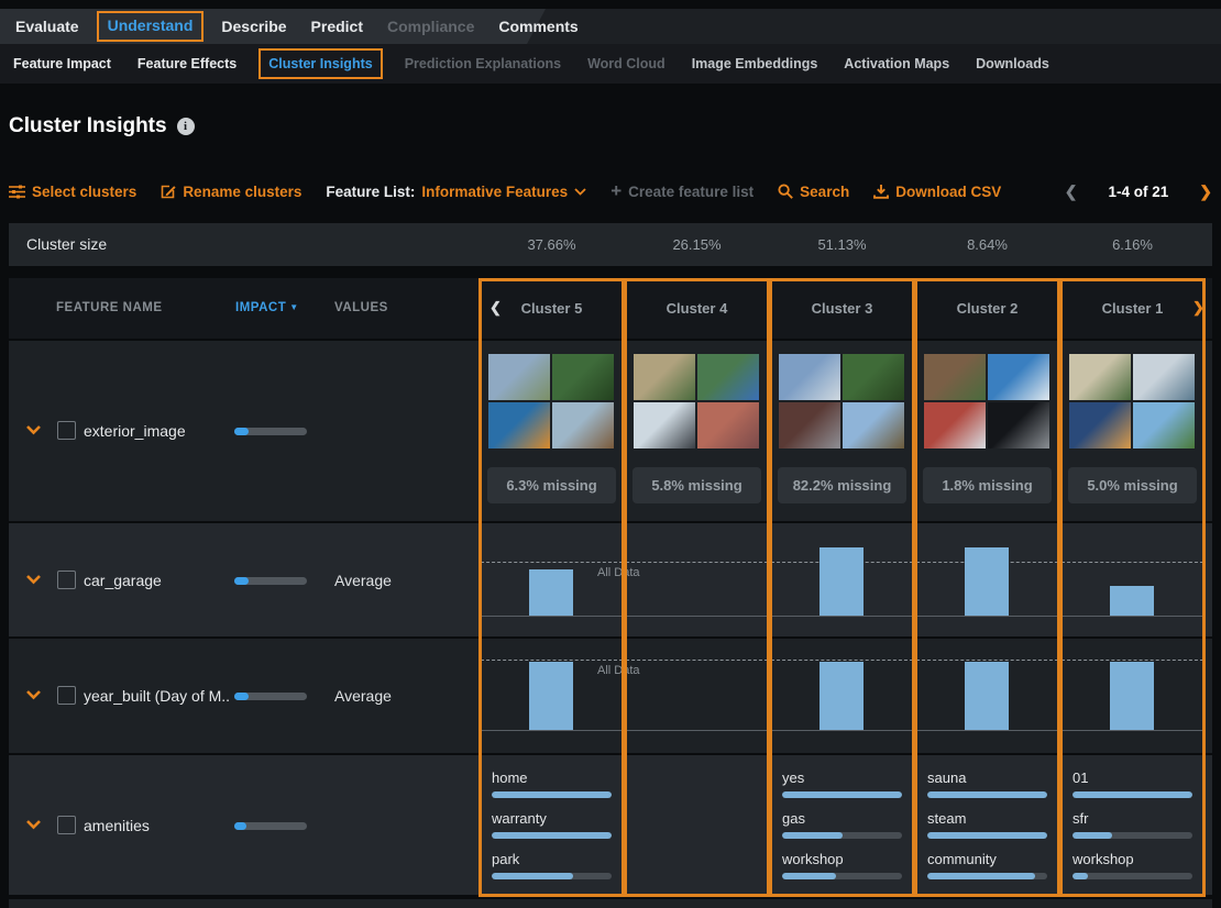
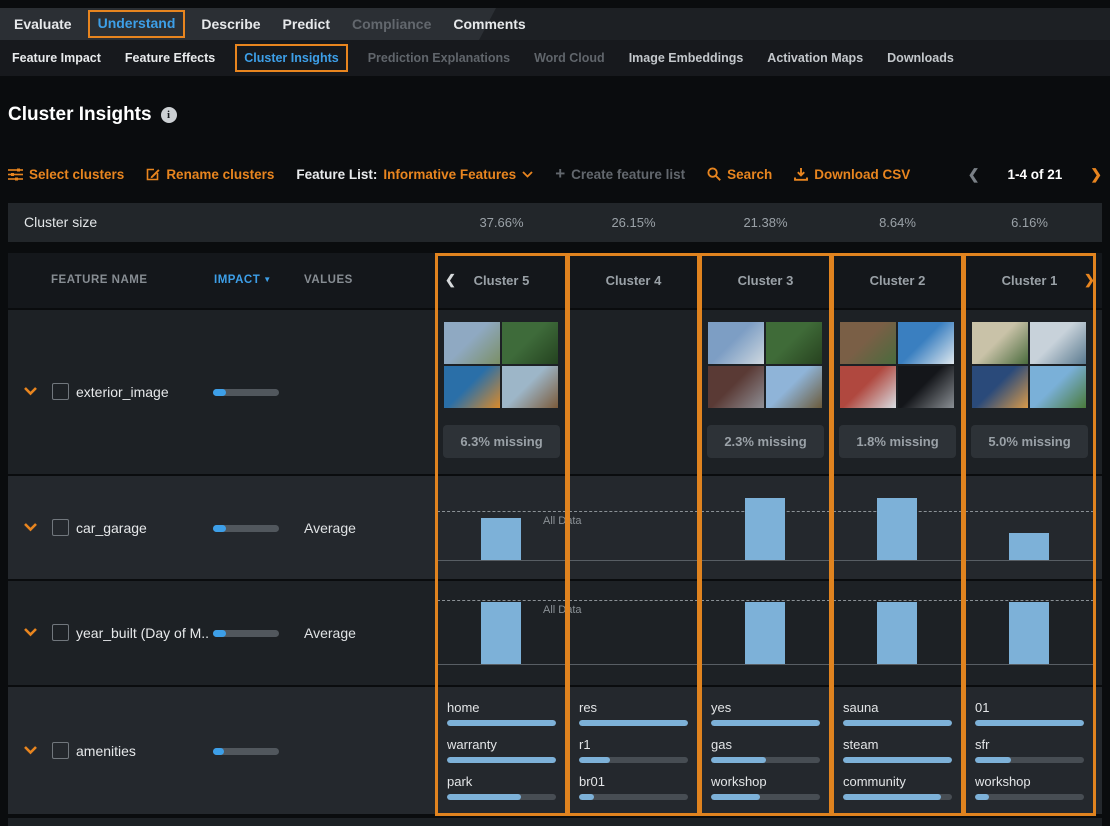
  Evaluate
  Understand
  Describe
  Predict
  Compliance
  Comments
  Feature Impact
  Feature Effects
  Cluster Insights
  Prediction Explanations
  Word Cloud
  Image Embeddings
  Activation Maps
  Downloads
  Cluster Insights
  i
  Select clusters
  Rename clusters
  Feature List:
  Informative Features
  +
  Create feature list
  Search
  Download CSV
  ❮
  1-4 of 21
  ❯
  Cluster size
  37.66%
  26.15%
- 51.13%
+ 21.38%
  8.64%
  6.16%
  FEATURE NAME
  IMPACT ▼
  VALUES
  ❮
  ❯
  Cluster 5
  Cluster 4
  Cluster 3
  Cluster 2
  Cluster 1
  exterior_image
  6.3% missing
- 5.8% missing
- 82.2% missing
+ 2.3% missing
  1.8% missing
  5.0% missing
  car_garage
  Average
  All Data
  year_built (Day of M..
  Average
  All Data
  amenities
  home
  warranty
  park
+ res
+ r1
+ br01
  yes
  gas
  workshop
  sauna
  steam
  community
  01
  sfr
  workshop
